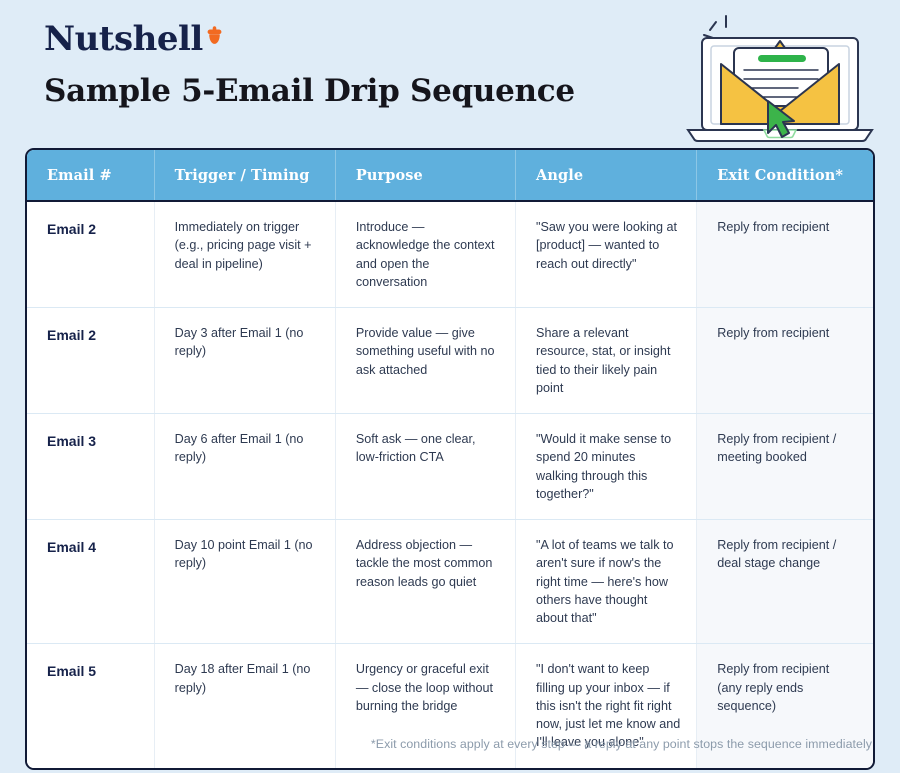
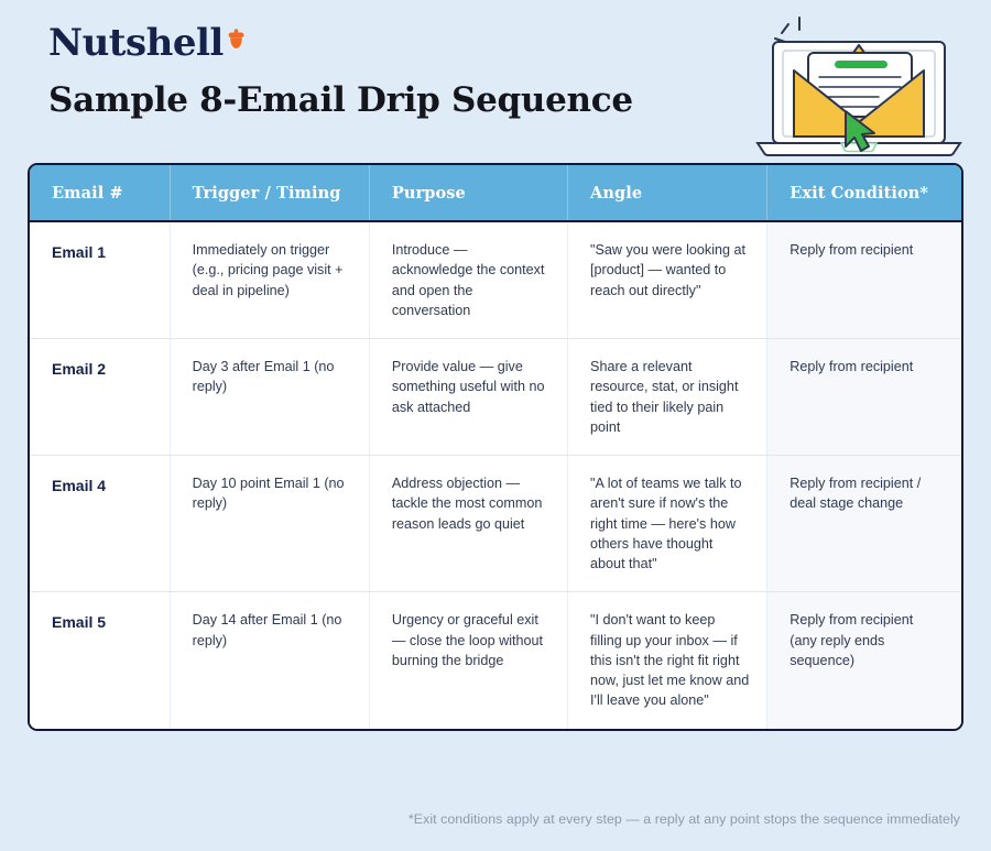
  Nutshell
- Sample 5-Email Drip Sequence
+ Sample 8-Email Drip Sequence
  Email #	Trigger / Timing	Purpose	Angle	Exit Condition*
- Email 2	Immediately on trigger (e.g., pricing page visit + deal in pipeline)	Introduce — acknowledge the context and open the conversation	"Saw you were looking at [product] — wanted to reach out directly"	Reply from recipient
+ Email 1	Immediately on trigger (e.g., pricing page visit + deal in pipeline)	Introduce — acknowledge the context and open the conversation	"Saw you were looking at [product] — wanted to reach out directly"	Reply from recipient
  Email 2	Day 3 after Email 1 (no reply)	Provide value — give something useful with no ask attached	Share a relevant resource, stat, or insight tied to their likely pain point	Reply from recipient
- Email 3	Day 6 after Email 1 (no reply)	Soft ask — one clear, low-friction CTA	"Would it make sense to spend 20 minutes walking through this together?"	Reply from recipient / meeting booked
  Email 4	Day 10 point Email 1 (no reply)	Address objection — tackle the most common reason leads go quiet	"A lot of teams we talk to aren't sure if now's the right time — here's how others have thought about that"	Reply from recipient / deal stage change
- Email 5	Day 18 after Email 1 (no reply)	Urgency or graceful exit — close the loop without burning the bridge	"I don't want to keep filling up your inbox — if this isn't the right fit right now, just let me know and I'll leave you alone"	Reply from recipient (any reply ends sequence)
+ Email 5	Day 14 after Email 1 (no reply)	Urgency or graceful exit — close the loop without burning the bridge	"I don't want to keep filling up your inbox — if this isn't the right fit right now, just let me know and I'll leave you alone"	Reply from recipient (any reply ends sequence)
  *Exit conditions apply at every step — a reply at any point stops the sequence immediately
